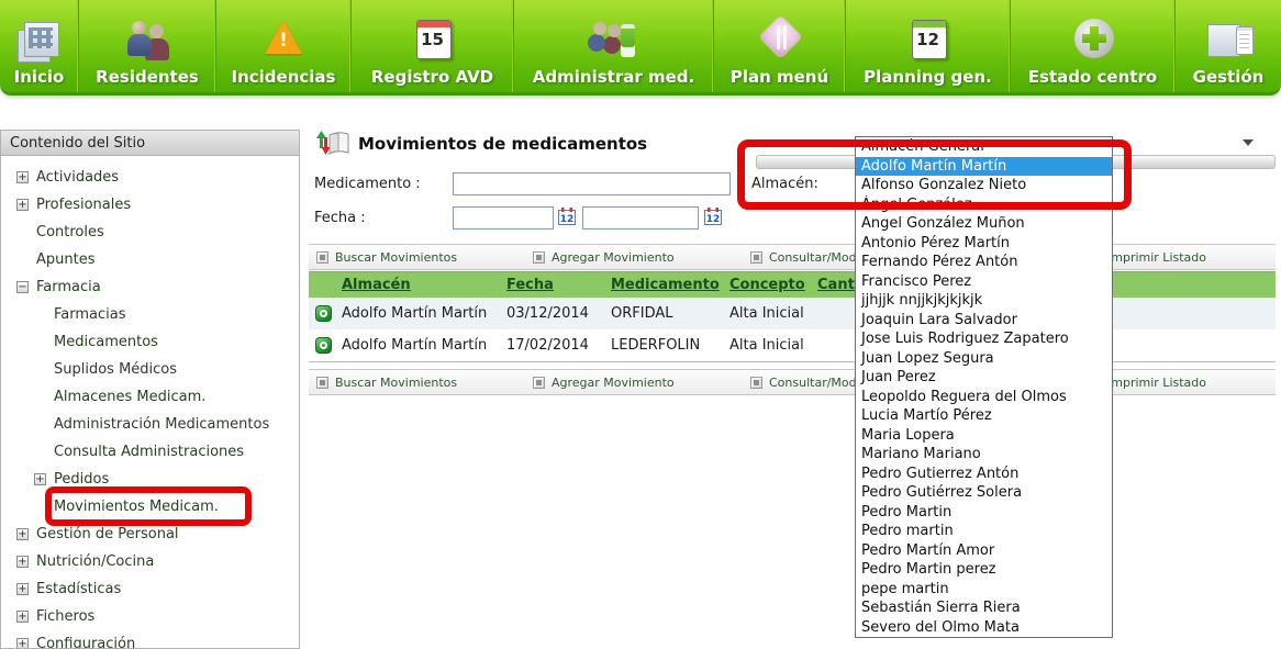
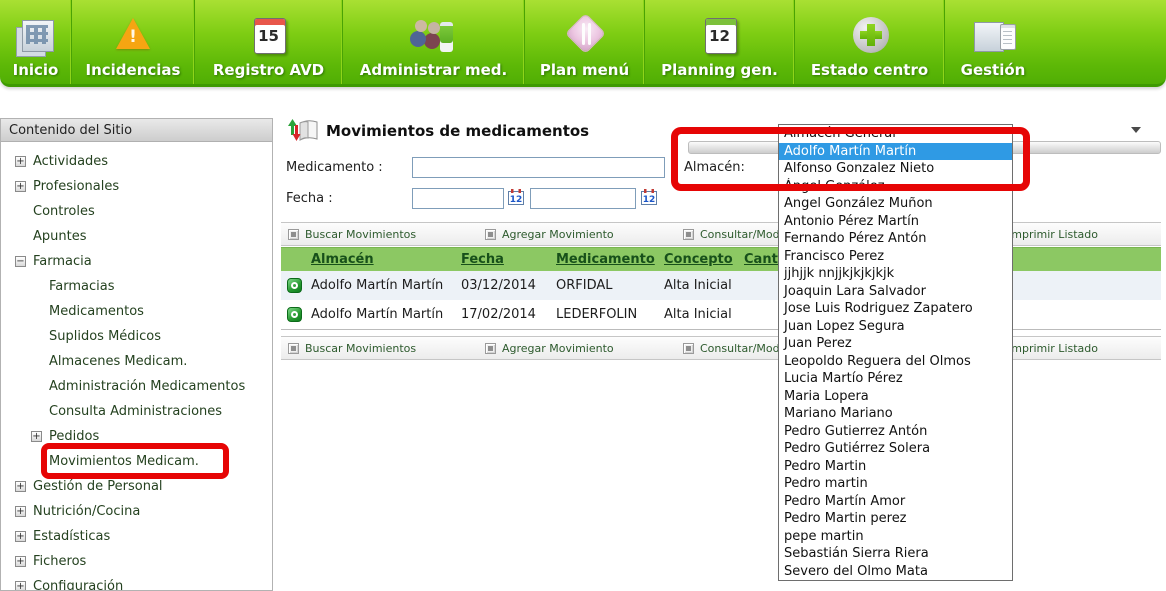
  Inicio
- Residentes
  Incidencias
  Registro AVD
  Administrar med.
  Plan menú
  Planning gen.
  Estado centro
  Gestión
  Contenido del Sitio
  +
  Actividades
  +
  Profesionales
  Controles
  Apuntes
  −
  Farmacia
  Farmacias
  Medicamentos
  Suplidos Médicos
  Almacenes Medicam.
  Administración Medicamentos
  Consulta Administraciones
  +
  Pedidos
  Movimientos Medicam.
  +
  Gestión de Personal
  +
  Nutrición/Cocina
  +
  Estadísticas
  +
  Ficheros
  +
  Configuración
  Movimientos de medicamentos
  Medicamento :
  Almacén:
  Fecha :
  12
  12
  Buscar Movimientos
  Agregar Movimiento
  mprimir Listado
  Almacén
  Fecha
  Medicamento
  Concepto
  Adolfo Martín Martín
  03/12/2014
  ORFIDAL
  Alta Inicial
  Adolfo Martín Martín
  17/02/2014
  LEDERFOLIN
  Alta Inicial
  Buscar Movimientos
  Agregar Movimiento
  mprimir Listado
  Almacén General
  Adolfo Martín Martín
  Alfonso Gonzalez Nieto
  Ángel González
  Angel González Muñon
  Antonio Pérez Martín
  Fernando Pérez Antón
  Francisco Perez
  jjhjjk nnjjkjkjkjkjk
  Joaquin Lara Salvador
  Jose Luis Rodriguez Zapatero
  Juan Lopez Segura
  Juan Perez
  Leopoldo Reguera del Olmos
  Lucia Martío Pérez
  Maria Lopera
  Mariano Mariano
  Pedro Gutierrez Antón
  Pedro Gutiérrez Solera
  Pedro Martin
  Pedro martin
  Pedro Martín Amor
  Pedro Martin perez
  pepe martin
  Sebastián Sierra Riera
  Severo del Olmo Mata
